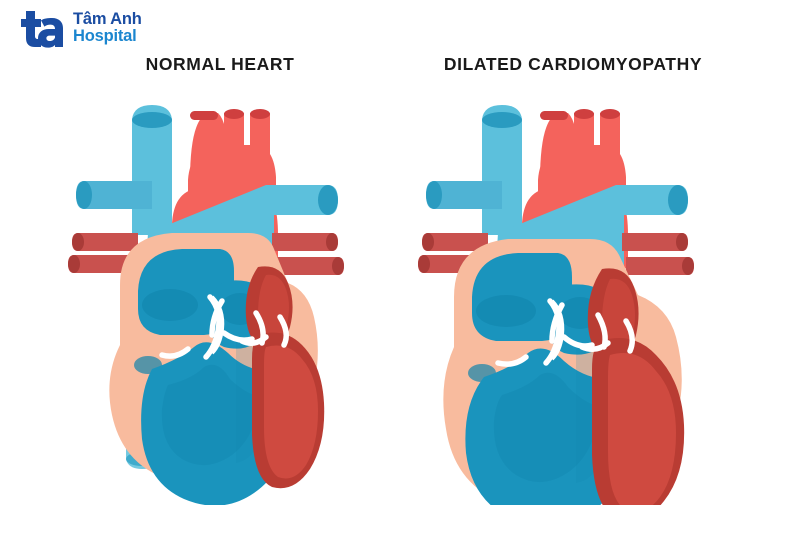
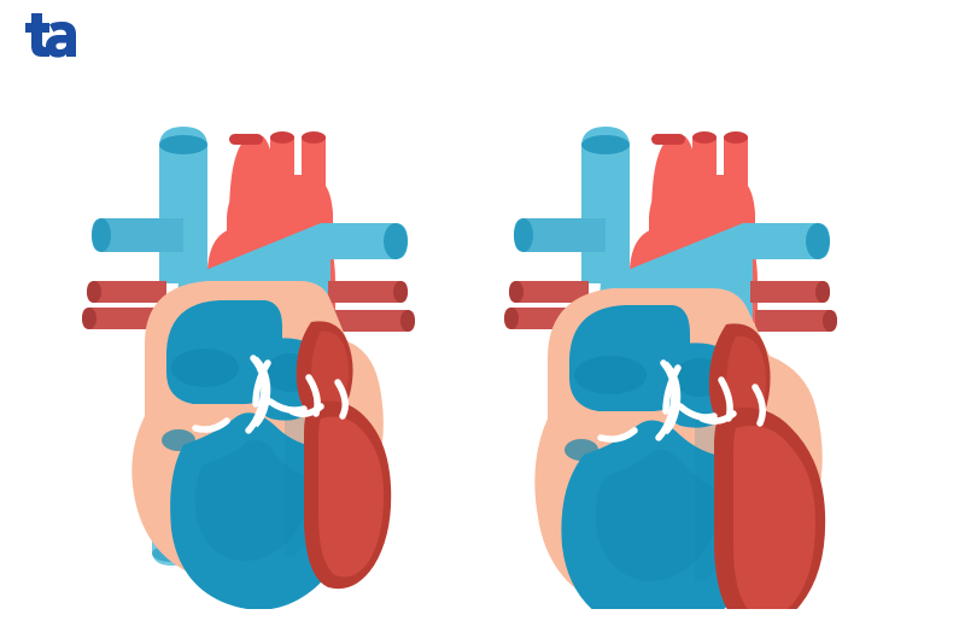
- Tâm Anh
- Hospital
- NORMAL HEART
- DILATED CARDIOMYOPATHY
